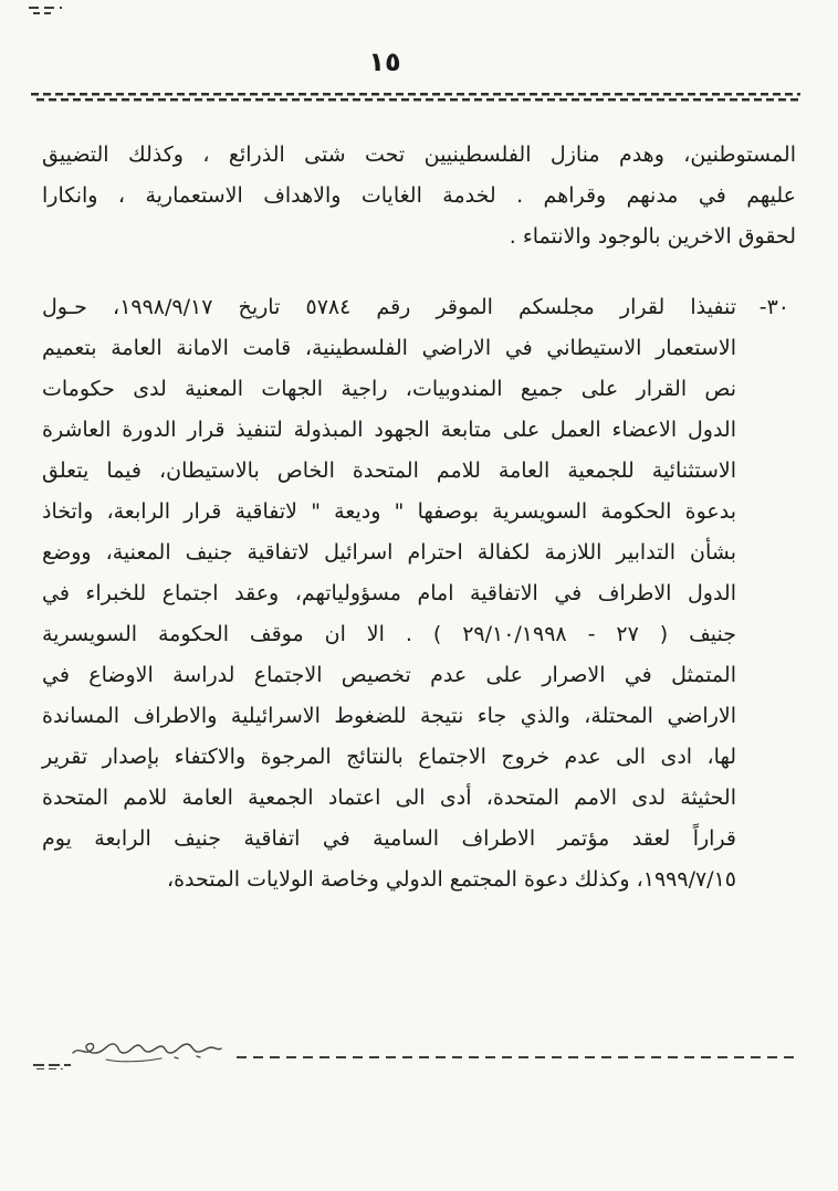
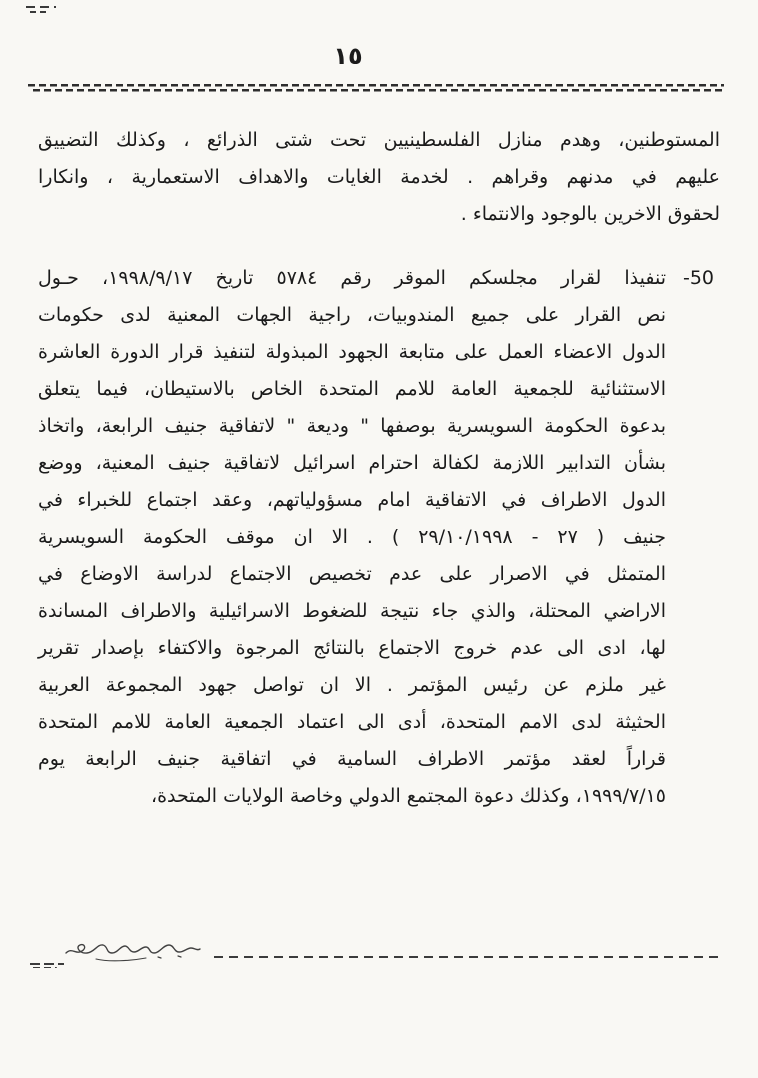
  ١٥
  المستوطنين، وهدم منازل الفلسطينيين تحت شتى الذرائع ، وكذلك التضييق
  عليهم في مدنهم وقراهم . لخدمة الغايات والاهداف الاستعمارية ، وانكارا
  لحقوق الاخرين بالوجود والانتماء .
- ٣٠-
+ 50-
  تنفيذا لقرار مجلسكم الموقر رقم ٥٧٨٤ تاريخ ١٩٩٨/٩/١٧، حـول
- الاستعمار الاستيطاني في الاراضي الفلسطينية، قامت الامانة العامة بتعميم
  نص القرار على جميع المندوبيات، راجية الجهات المعنية لدى حكومات
  الدول الاعضاء العمل على متابعة الجهود المبذولة لتنفيذ قرار الدورة العاشرة
  الاستثنائية للجمعية العامة للامم المتحدة الخاص بالاستيطان، فيما يتعلق
- بدعوة الحكومة السويسرية بوصفها " وديعة " لاتفاقية قرار الرابعة، واتخاذ
+ بدعوة الحكومة السويسرية بوصفها " وديعة " لاتفاقية جنيف الرابعة، واتخاذ
  بشأن التدابير اللازمة لكفالة احترام اسرائيل لاتفاقية جنيف المعنية، ووضع
  الدول الاطراف في الاتفاقية امام مسؤولياتهم، وعقد اجتماع للخبراء في
  جنيف ( ٢٧ - ٢٩/١٠/١٩٩٨ ) . الا ان موقف الحكومة السويسرية
  المتمثل في الاصرار على عدم تخصيص الاجتماع لدراسة الاوضاع في
  الاراضي المحتلة، والذي جاء نتيجة للضغوط الاسرائيلية والاطراف المساندة
  لها، ادى الى عدم خروج الاجتماع بالنتائج المرجوة والاكتفاء بإصدار تقرير
+ غير ملزم عن رئيس المؤتمر . الا ان تواصل جهود المجموعة العربية
  الحثيثة لدى الامم المتحدة، أدى الى اعتماد الجمعية العامة للامم المتحدة
  قراراً لعقد مؤتمر الاطراف السامية في اتفاقية جنيف الرابعة يوم
  ١٩٩٩/٧/١٥، وكذلك دعوة المجتمع الدولي وخاصة الولايات المتحدة،
